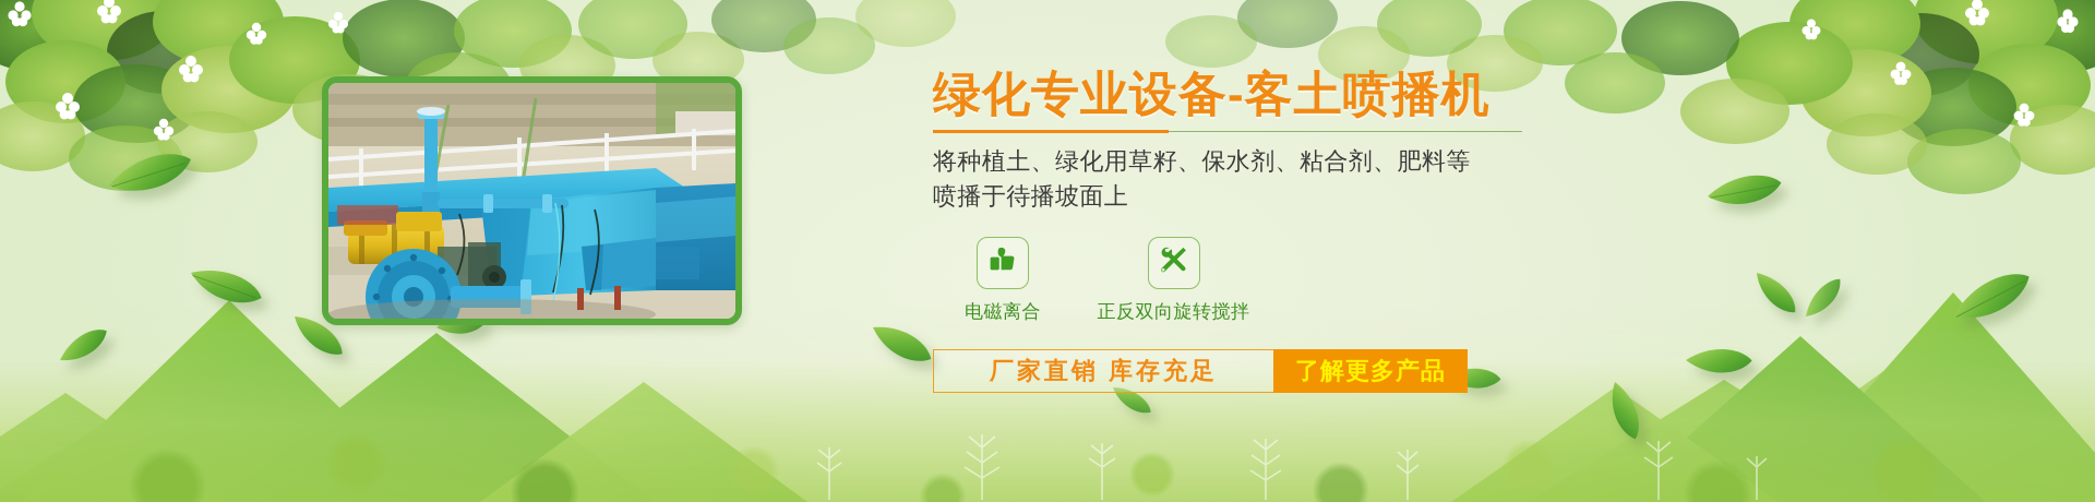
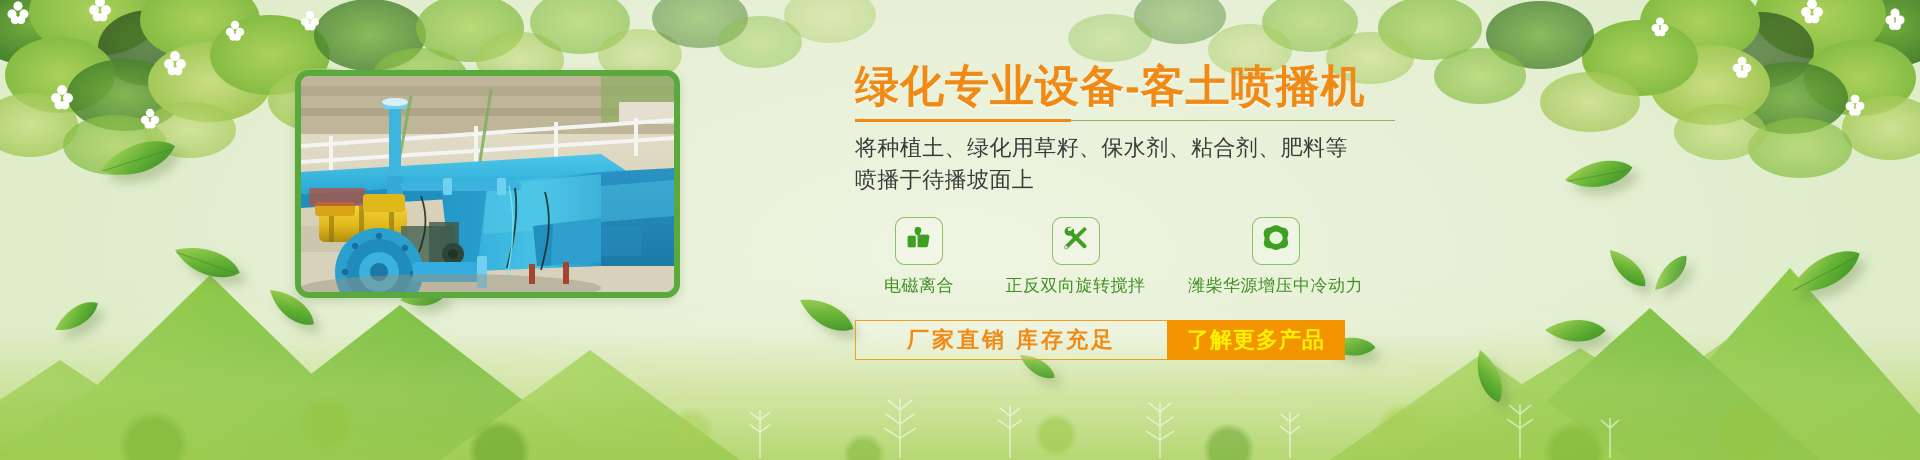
  绿化专业设备-客土喷播机
  将种植土、绿化用草籽、保水剂、粘合剂、肥料等
  喷播于待播坡面上
  电磁离合
  正反双向旋转搅拌
+ 潍柴华源增压中冷动力
  厂家直销 库存充足
  了解更多产品
